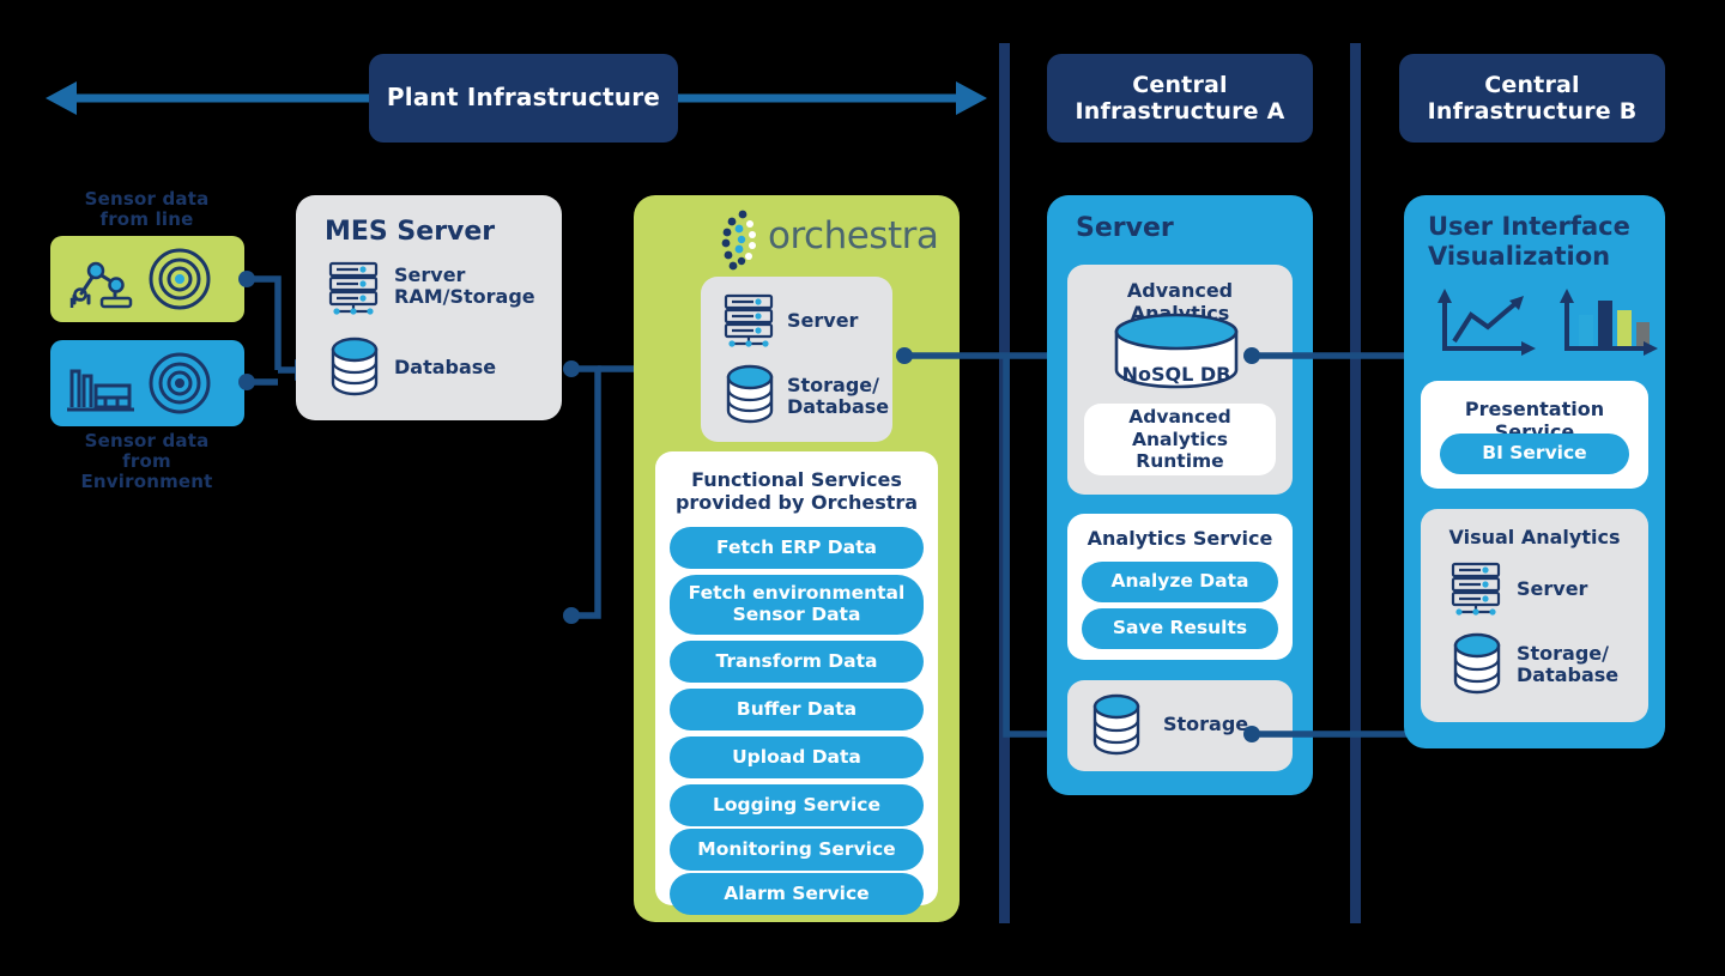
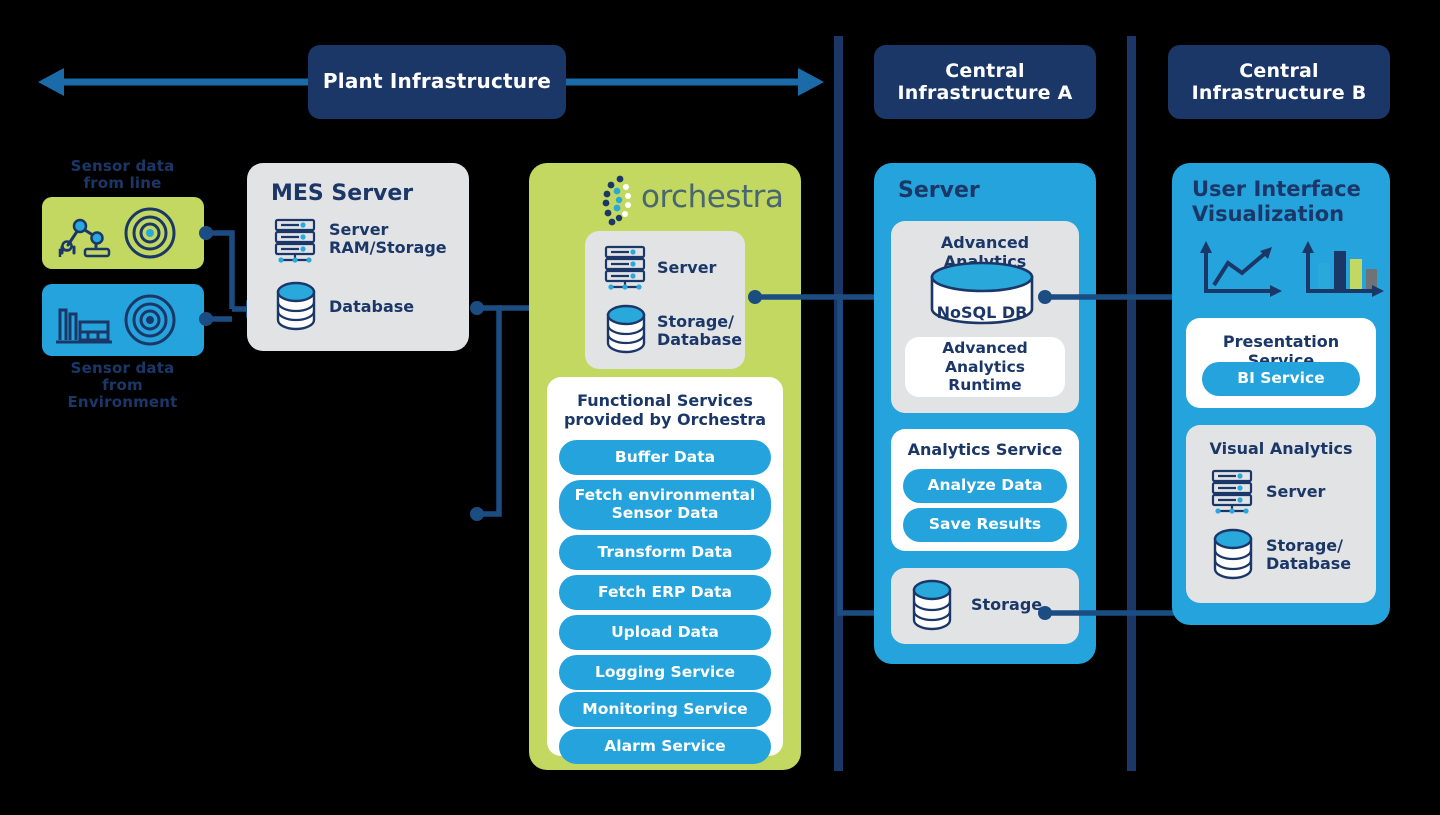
  Plant Infrastructure
  Central
  Infrastructure A
  Central
  Infrastructure B
  Sensor data
  from line
  Sensor data
  from
  Environment
  MES Server
  Server
  RAM/Storage
  Database
  orchestra
  Server
  Storage/
  Database
  Functional Services
  provided by Orchestra
- Fetch ERP Data
+ Buffer Data
  Fetch environmental
  Sensor Data
  Transform Data
- Buffer Data
+ Fetch ERP Data
  Upload Data
  Logging Service
  Monitoring Service
  Alarm Service
  Server
  Advanced Analytics
  NoSQL DB
  Advanced Analytics
  Runtime
  Analytics Service
  Analyze Data
  Save Results
  Storage
  User Interface
  Visualization
  Presentation Service
  BI Service
  Visual Analytics
  Server
  Storage/
  Database
